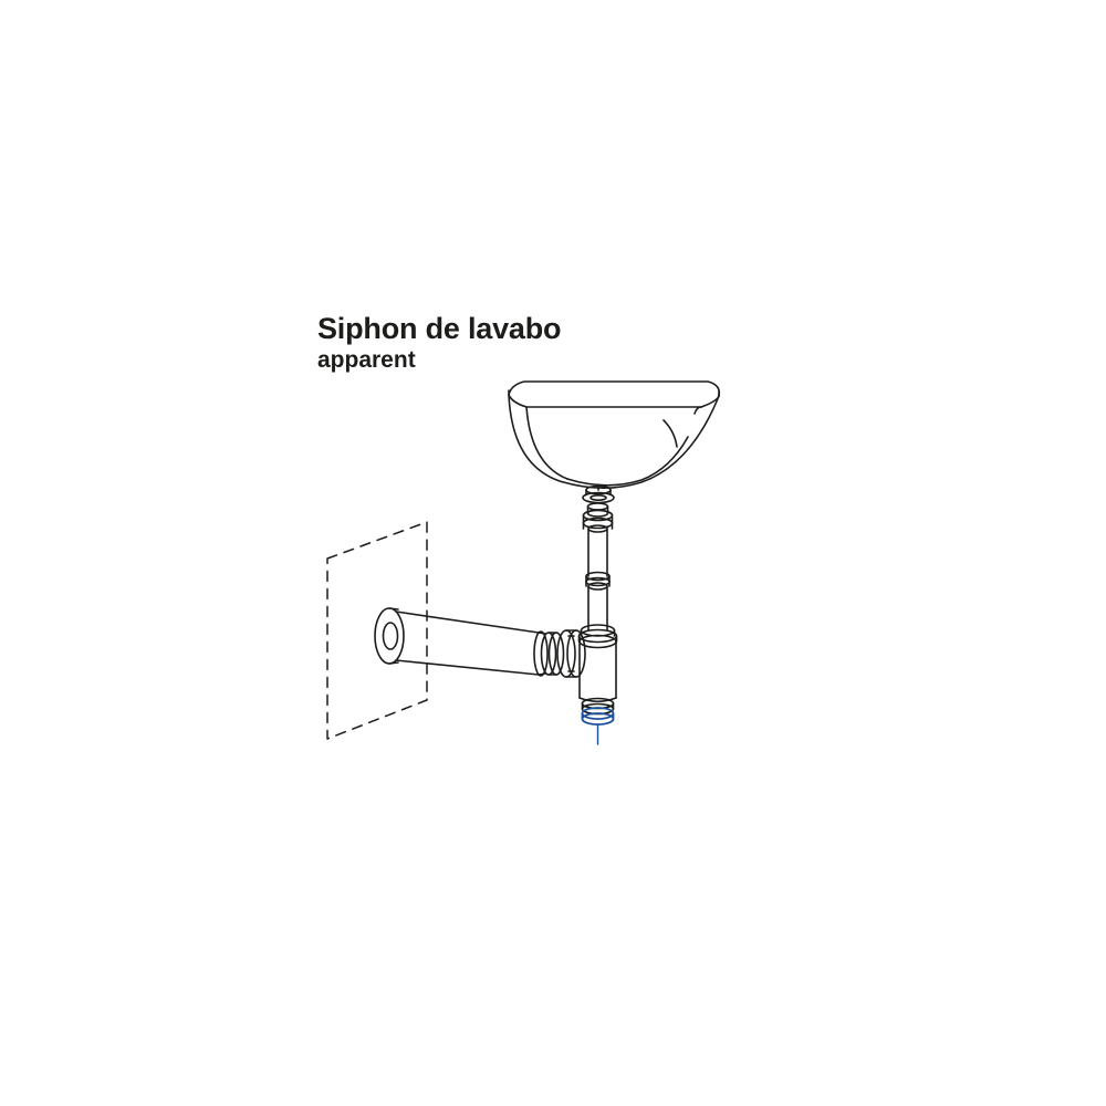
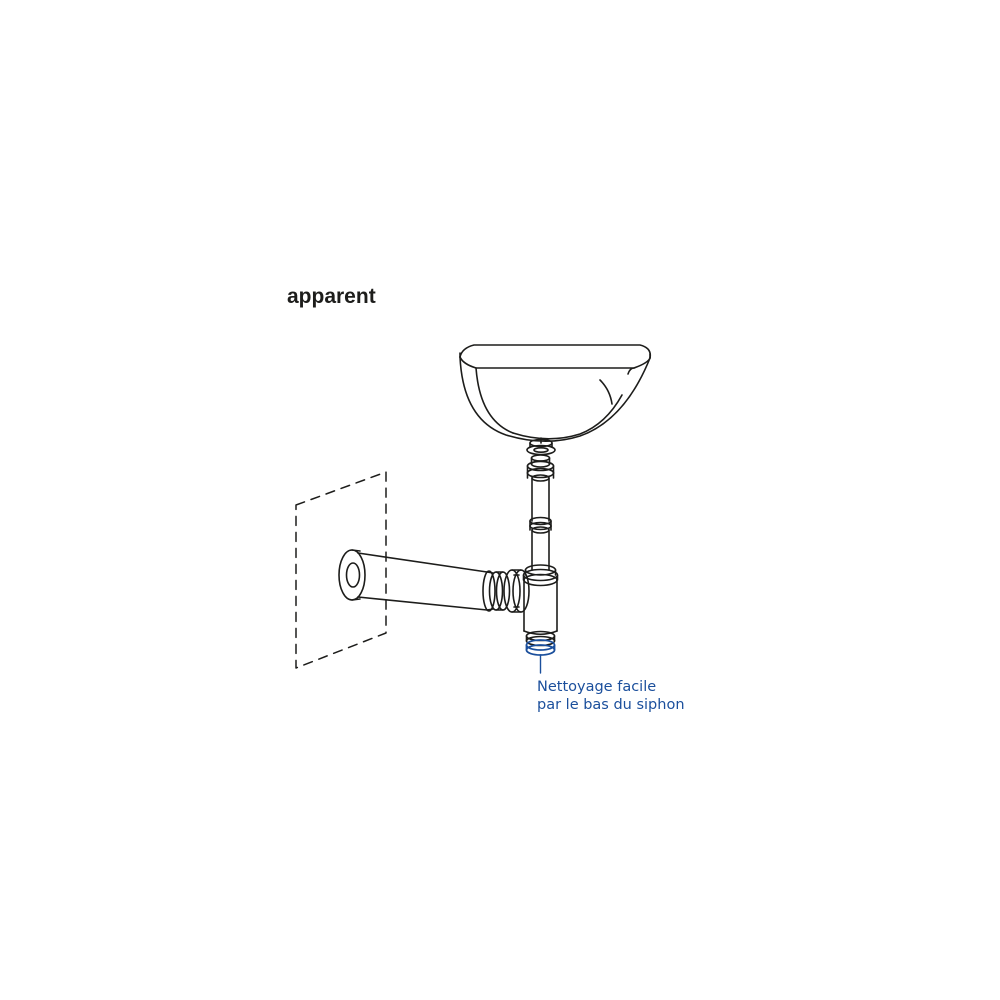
- Siphon de lavabo
  apparent
+ Nettoyage facile
+ par le bas du siphon
